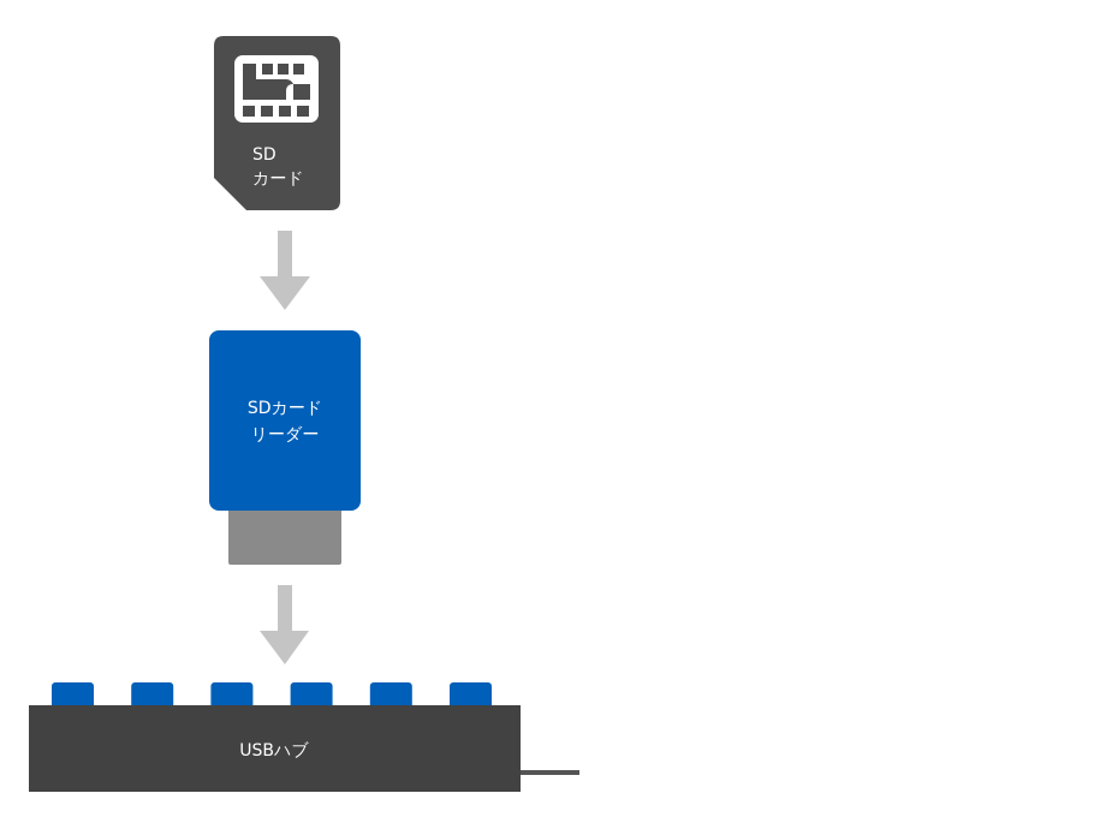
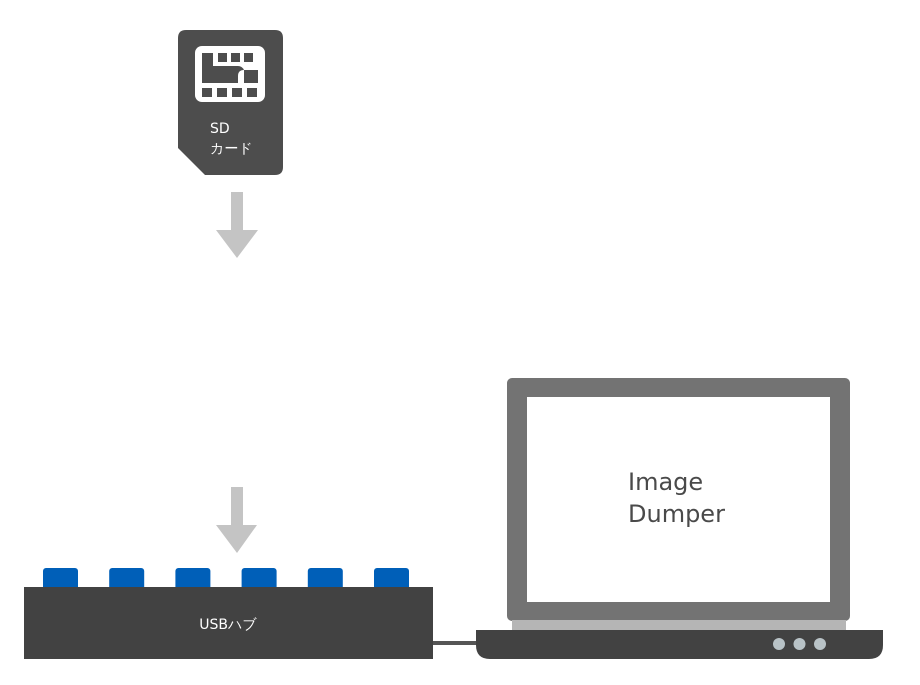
  SD
  カード
- SDカード
- リーダー
  USBハブ
+ Image
+ Dumper
